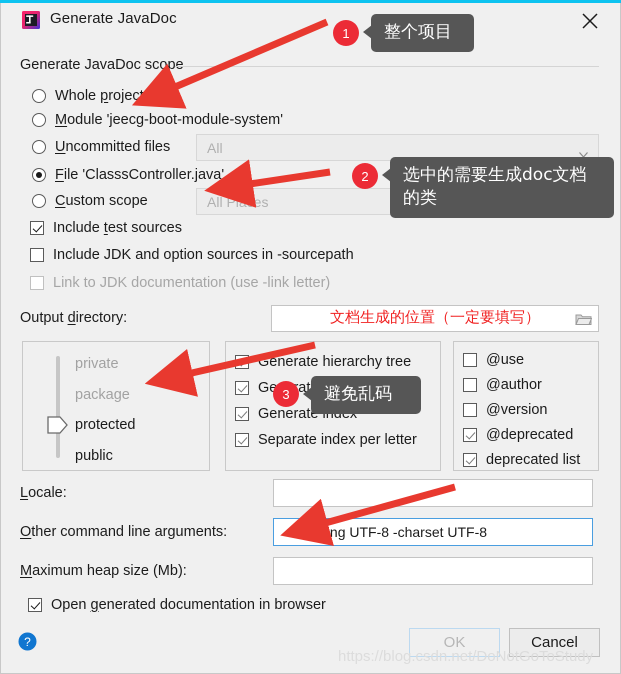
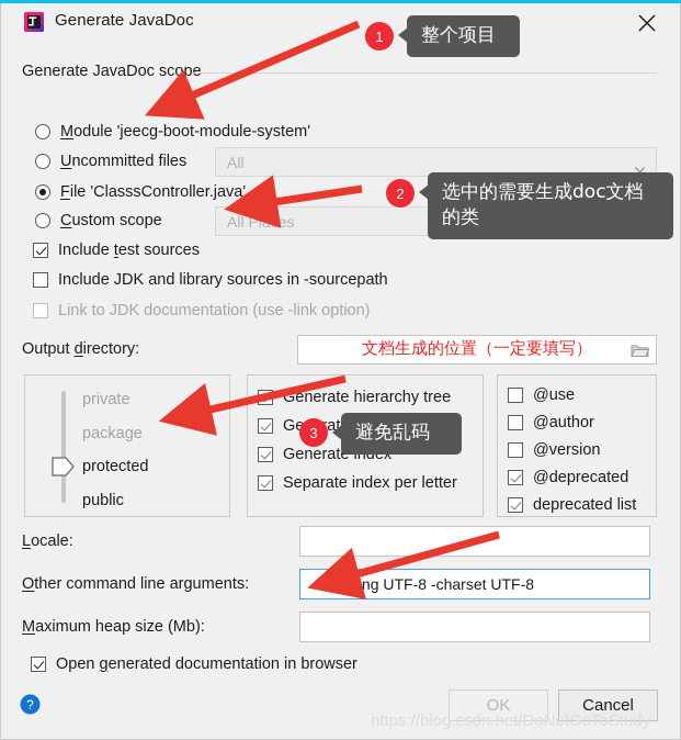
  Generate JavaDoc
  Generate JavaDoc scope
- Whole project
  Module 'jeecg-boot-module-system'
  Uncommitted files
  All
  File 'ClasssController.java'
  Custom scope
  All Places
  Include test sources
- Include JDK and option sources in -sourcepath
+ Include JDK and library sources in -sourcepath
- Link to JDK documentation (use -link letter)
+ Link to JDK documentation (use -link option)
  Output directory:
  文档生成的位置（一定要填写）
  private
  package
  protected
  public
  Generate hierarchy tree
  Generate index
  Separate index per letter
  @use
  @author
  @version
  @deprecated
  deprecated list
  Locale:
  Other command line arguments:
  -encoding UTF-8 -charset UTF-8
  Maximum heap size (Mb):
  Open generated documentation in browser
  ?
  OK
  Cancel
  1
  整个项目
  2
  选中的需要生成doc文档的类
  3
  避免乱码
  https://blog.csdn.net/DoNotGoToStudy
